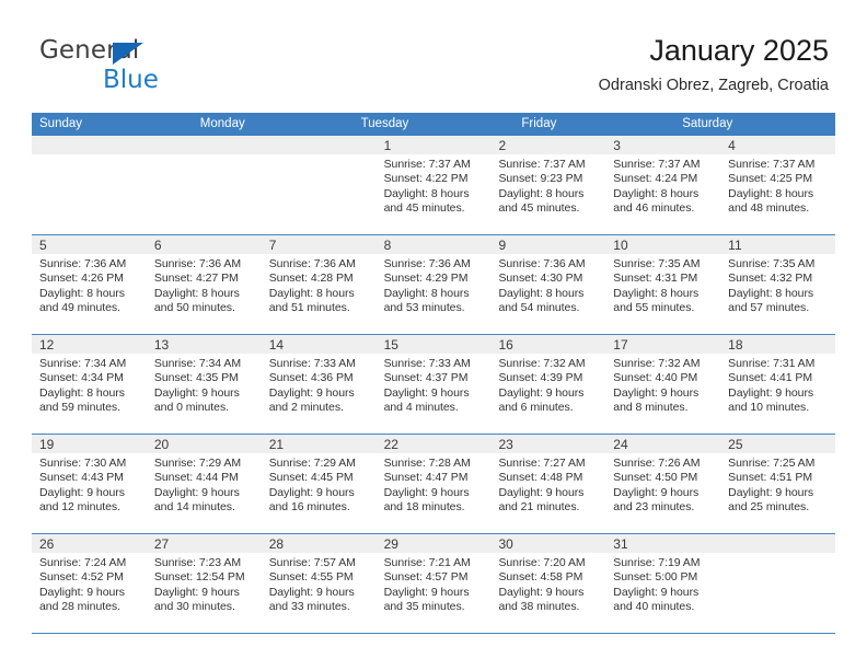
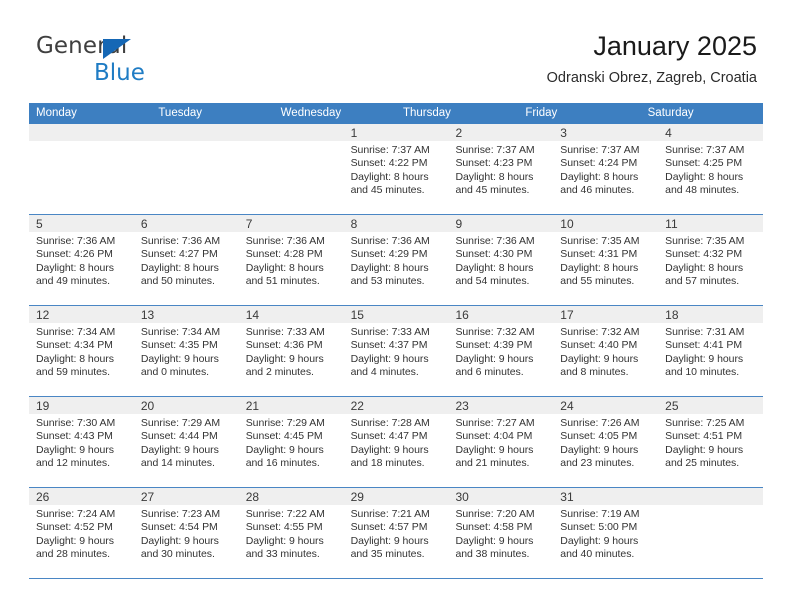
  General
  Blue
  January 2025
  Odranski Obrez, Zagreb, Croatia
- Sunday
  Monday
  Tuesday
+ Wednesday
+ Thursday
  Friday
  Saturday
  1
  Sunrise: 7:37 AM
  Sunset: 4:22 PM
  Daylight: 8 hours
  and 45 minutes.
  2
  Sunrise: 7:37 AM
- Sunset: 9:23 PM
+ Sunset: 4:23 PM
  Daylight: 8 hours
  and 45 minutes.
  3
  Sunrise: 7:37 AM
  Sunset: 4:24 PM
  Daylight: 8 hours
  and 46 minutes.
  4
  Sunrise: 7:37 AM
  Sunset: 4:25 PM
  Daylight: 8 hours
  and 48 minutes.
  5
  Sunrise: 7:36 AM
  Sunset: 4:26 PM
  Daylight: 8 hours
  and 49 minutes.
  6
  Sunrise: 7:36 AM
  Sunset: 4:27 PM
  Daylight: 8 hours
  and 50 minutes.
  7
  Sunrise: 7:36 AM
  Sunset: 4:28 PM
  Daylight: 8 hours
  and 51 minutes.
  8
  Sunrise: 7:36 AM
  Sunset: 4:29 PM
  Daylight: 8 hours
  and 53 minutes.
  9
  Sunrise: 7:36 AM
  Sunset: 4:30 PM
  Daylight: 8 hours
  and 54 minutes.
  10
  Sunrise: 7:35 AM
  Sunset: 4:31 PM
  Daylight: 8 hours
  and 55 minutes.
  11
  Sunrise: 7:35 AM
  Sunset: 4:32 PM
  Daylight: 8 hours
  and 57 minutes.
  12
  Sunrise: 7:34 AM
  Sunset: 4:34 PM
  Daylight: 8 hours
  and 59 minutes.
  13
  Sunrise: 7:34 AM
  Sunset: 4:35 PM
  Daylight: 9 hours
  and 0 minutes.
  14
  Sunrise: 7:33 AM
  Sunset: 4:36 PM
  Daylight: 9 hours
  and 2 minutes.
  15
  Sunrise: 7:33 AM
  Sunset: 4:37 PM
  Daylight: 9 hours
  and 4 minutes.
  16
  Sunrise: 7:32 AM
  Sunset: 4:39 PM
  Daylight: 9 hours
  and 6 minutes.
  17
  Sunrise: 7:32 AM
  Sunset: 4:40 PM
  Daylight: 9 hours
  and 8 minutes.
  18
  Sunrise: 7:31 AM
  Sunset: 4:41 PM
  Daylight: 9 hours
  and 10 minutes.
  19
  Sunrise: 7:30 AM
  Sunset: 4:43 PM
  Daylight: 9 hours
  and 12 minutes.
  20
  Sunrise: 7:29 AM
  Sunset: 4:44 PM
  Daylight: 9 hours
  and 14 minutes.
  21
  Sunrise: 7:29 AM
  Sunset: 4:45 PM
  Daylight: 9 hours
  and 16 minutes.
  22
  Sunrise: 7:28 AM
  Sunset: 4:47 PM
  Daylight: 9 hours
  and 18 minutes.
  23
  Sunrise: 7:27 AM
- Sunset: 4:48 PM
+ Sunset: 4:04 PM
  Daylight: 9 hours
  and 21 minutes.
  24
  Sunrise: 7:26 AM
- Sunset: 4:50 PM
+ Sunset: 4:05 PM
  Daylight: 9 hours
  and 23 minutes.
  25
  Sunrise: 7:25 AM
  Sunset: 4:51 PM
  Daylight: 9 hours
  and 25 minutes.
  26
  Sunrise: 7:24 AM
  Sunset: 4:52 PM
  Daylight: 9 hours
  and 28 minutes.
  27
  Sunrise: 7:23 AM
- Sunset: 12:54 PM
+ Sunset: 4:54 PM
  Daylight: 9 hours
  and 30 minutes.
  28
- Sunrise: 7:57 AM
+ Sunrise: 7:22 AM
  Sunset: 4:55 PM
  Daylight: 9 hours
  and 33 minutes.
  29
  Sunrise: 7:21 AM
  Sunset: 4:57 PM
  Daylight: 9 hours
  and 35 minutes.
  30
  Sunrise: 7:20 AM
  Sunset: 4:58 PM
  Daylight: 9 hours
  and 38 minutes.
  31
  Sunrise: 7:19 AM
  Sunset: 5:00 PM
  Daylight: 9 hours
  and 40 minutes.
